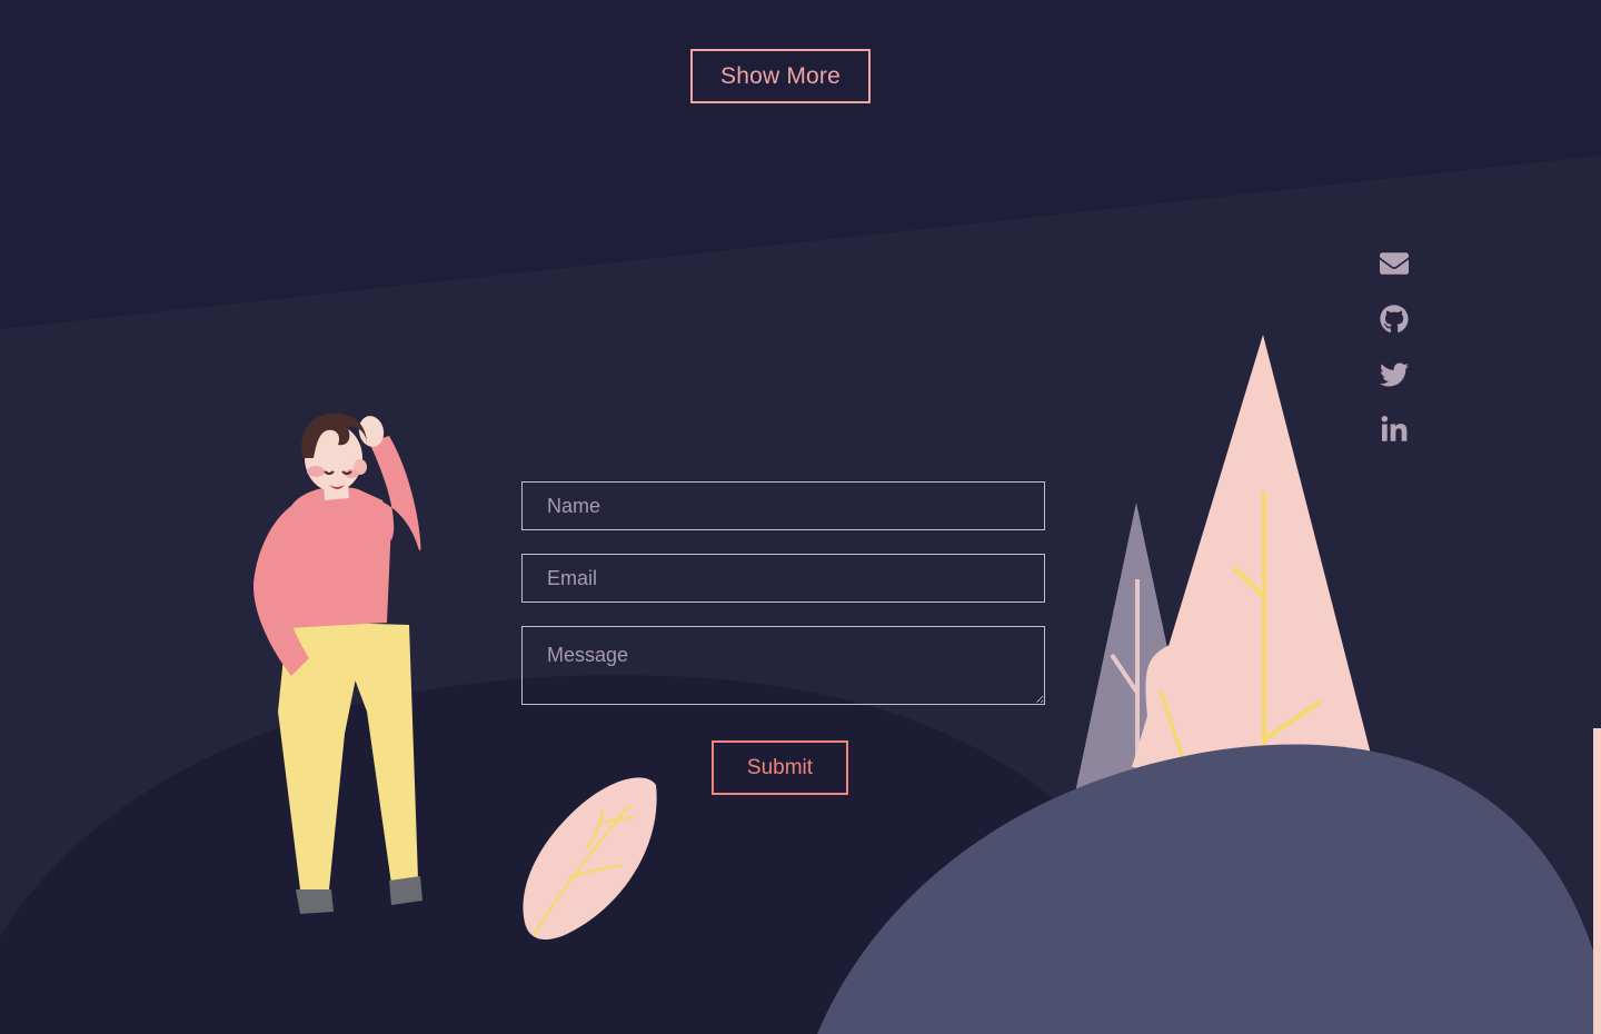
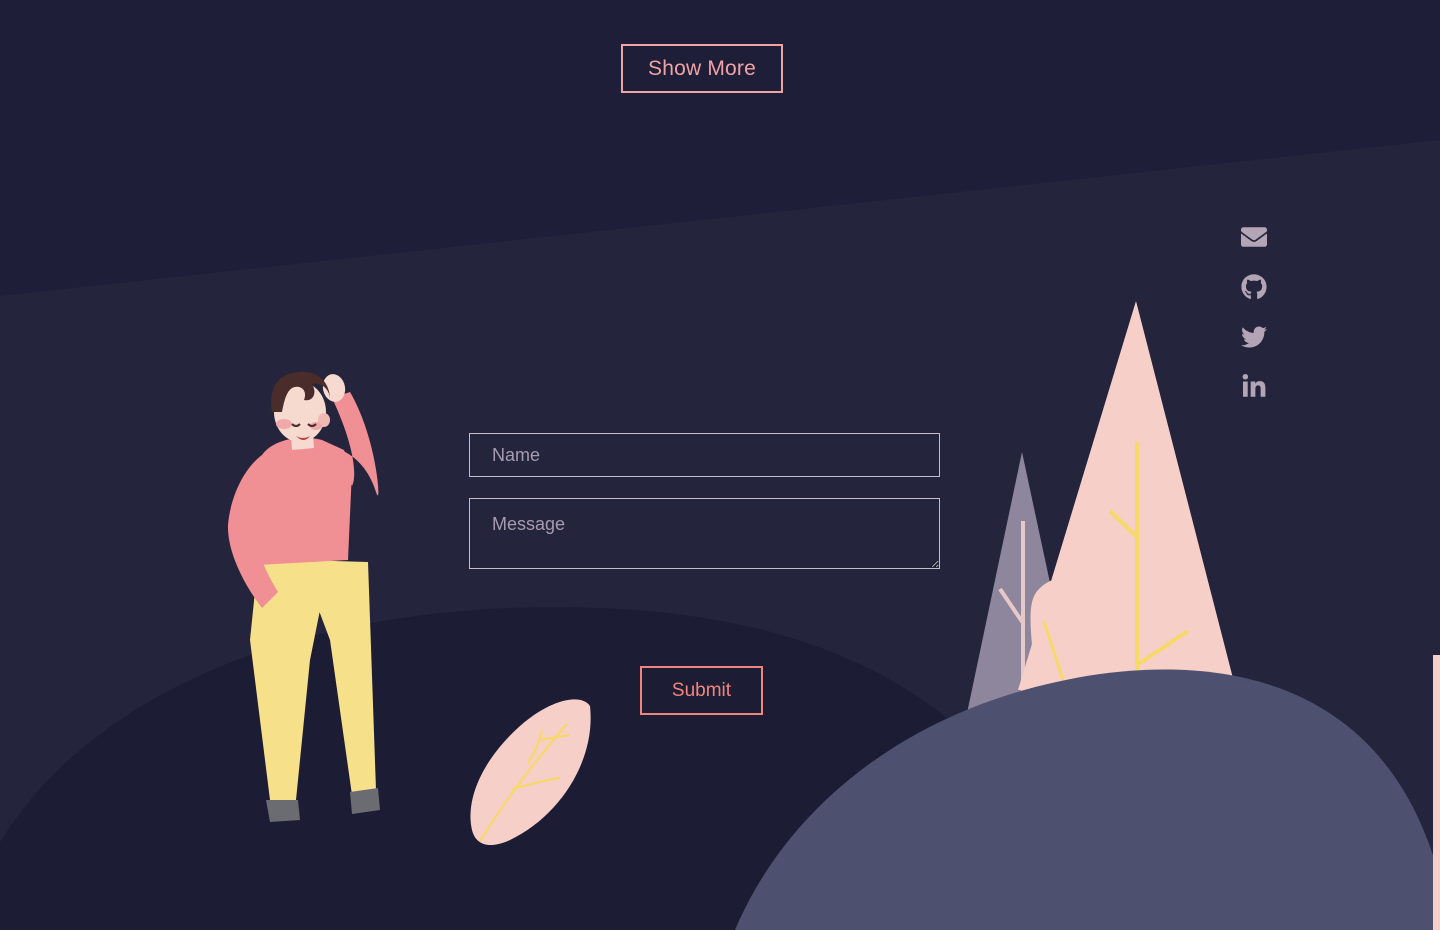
  Show More
  Name
- Email
  Message
  Submit
